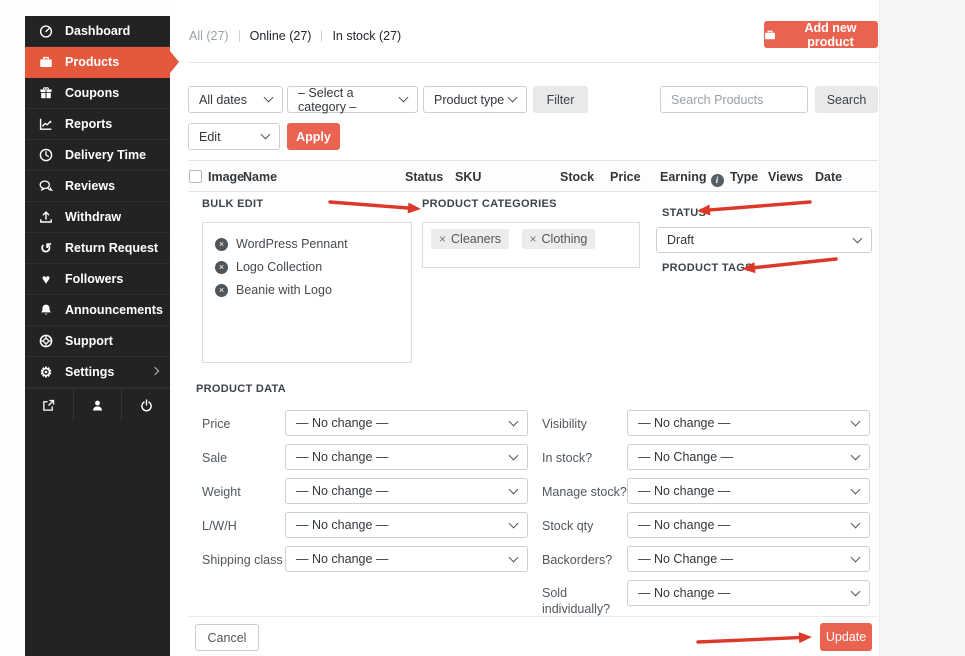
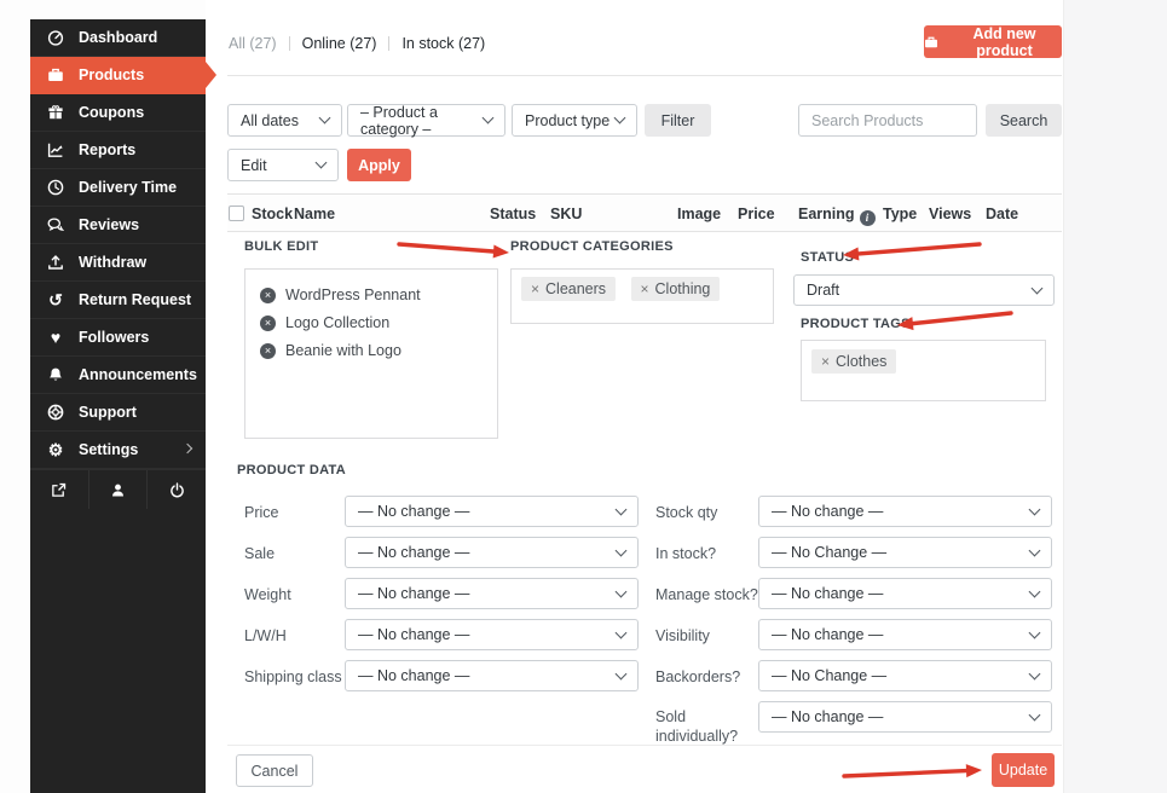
  Dashboard
  Products
  Coupons
  Reports
  Delivery Time
  Reviews
  Withdraw
  ↺
  Return Request
  ♥
  Followers
  Announcements
  Support
  ⚙
  Settings
  All (27)
  Online (27)
  In stock (27)
  Add new product
  All dates
- – Select a category –
+ – Product a category –
  Product type
  Filter
  Search Products
  Search
  Edit
  Apply
- Image
+ Stock
  Name
  Status
  SKU
- Stock
+ Image
  Price
  Earning i
  Type
  Views
  Date
  BULK EDIT
  WordPress Pennant
  Logo Collection
  Beanie with Logo
  PRODUCT CATEGORIES
  Cleaners
  Clothing
  STATUS
  Draft
  PRODUCT TAG
+ Clothes
  PRODUCT DATA
  Price
  — No change —
  Sale
  — No change —
  Weight
  — No change —
  L/W/H
  — No change —
  Shipping class
  — No change —
- Visibility
+ Stock qty
  — No change —
  In stock?
  — No Change —
  Manage stock?
  — No change —
- Stock qty
+ Visibility
  — No change —
  Backorders?
  — No Change —
  Sold individually?
  — No change —
  Cancel
  Update
